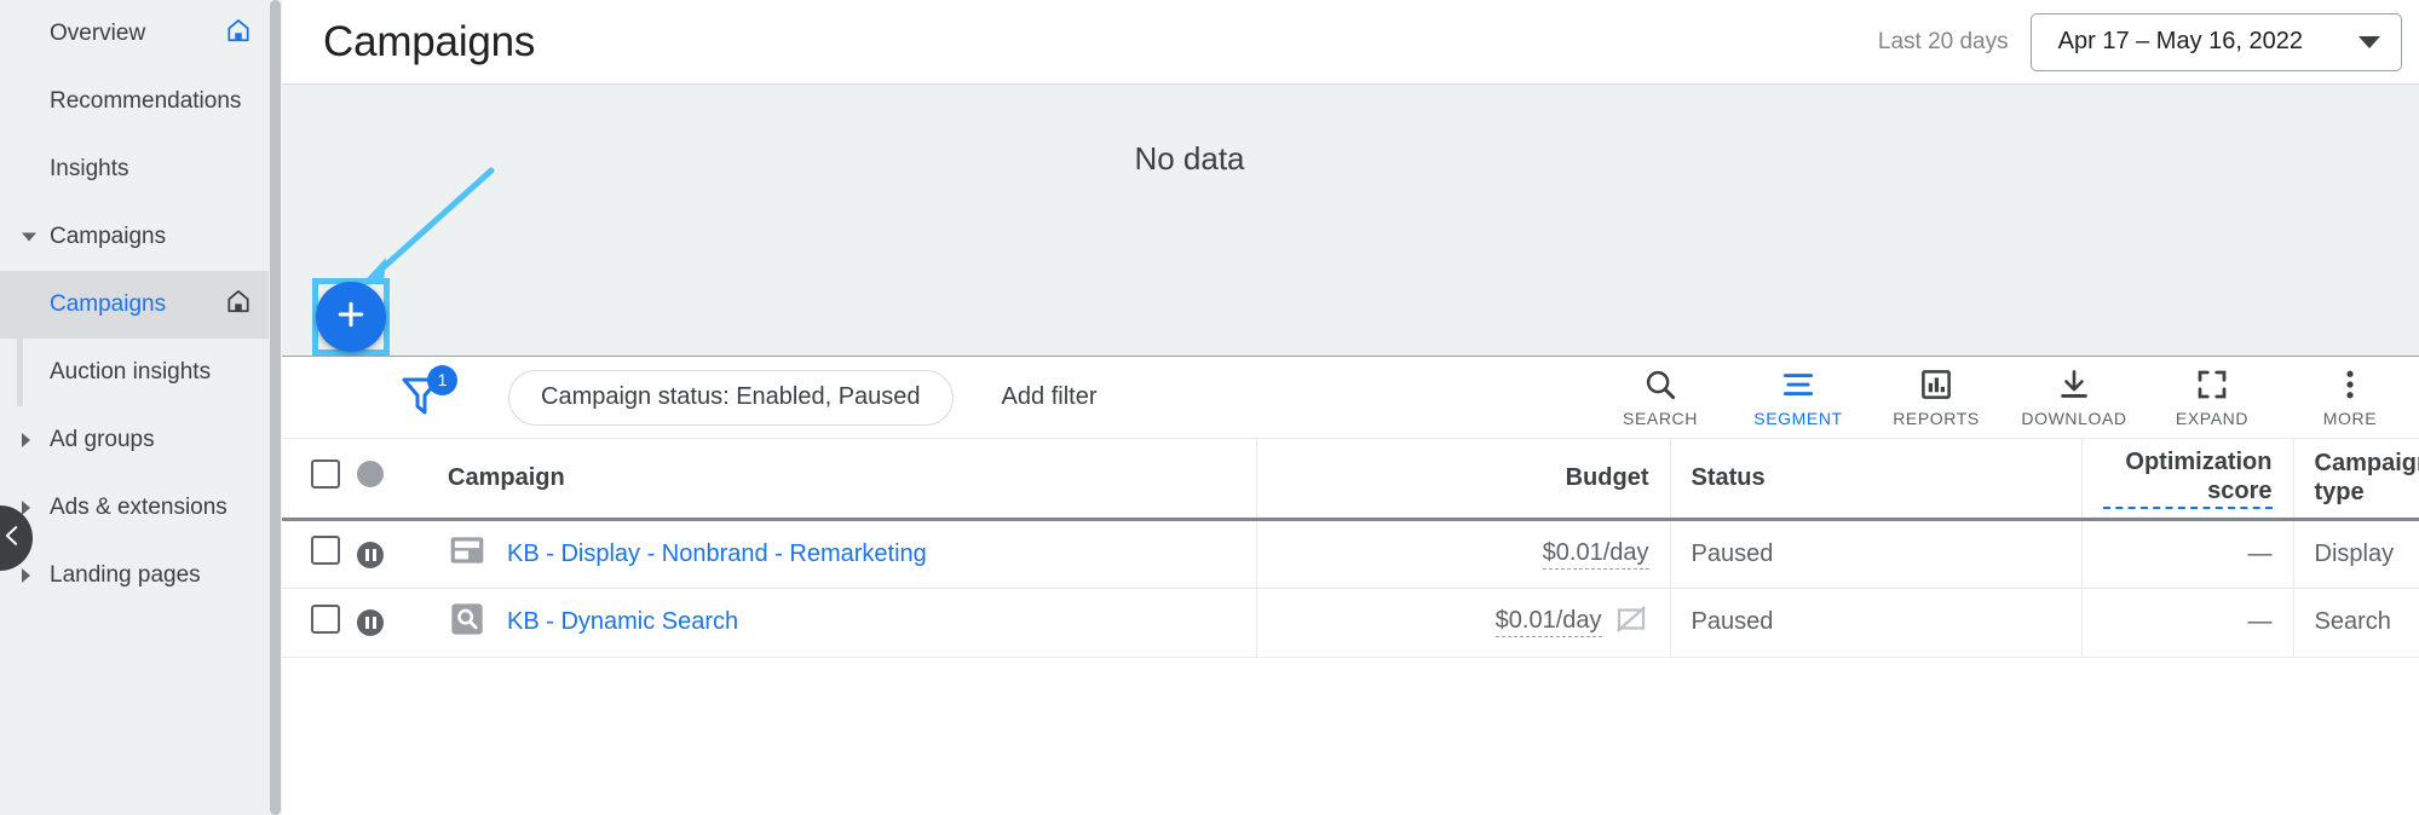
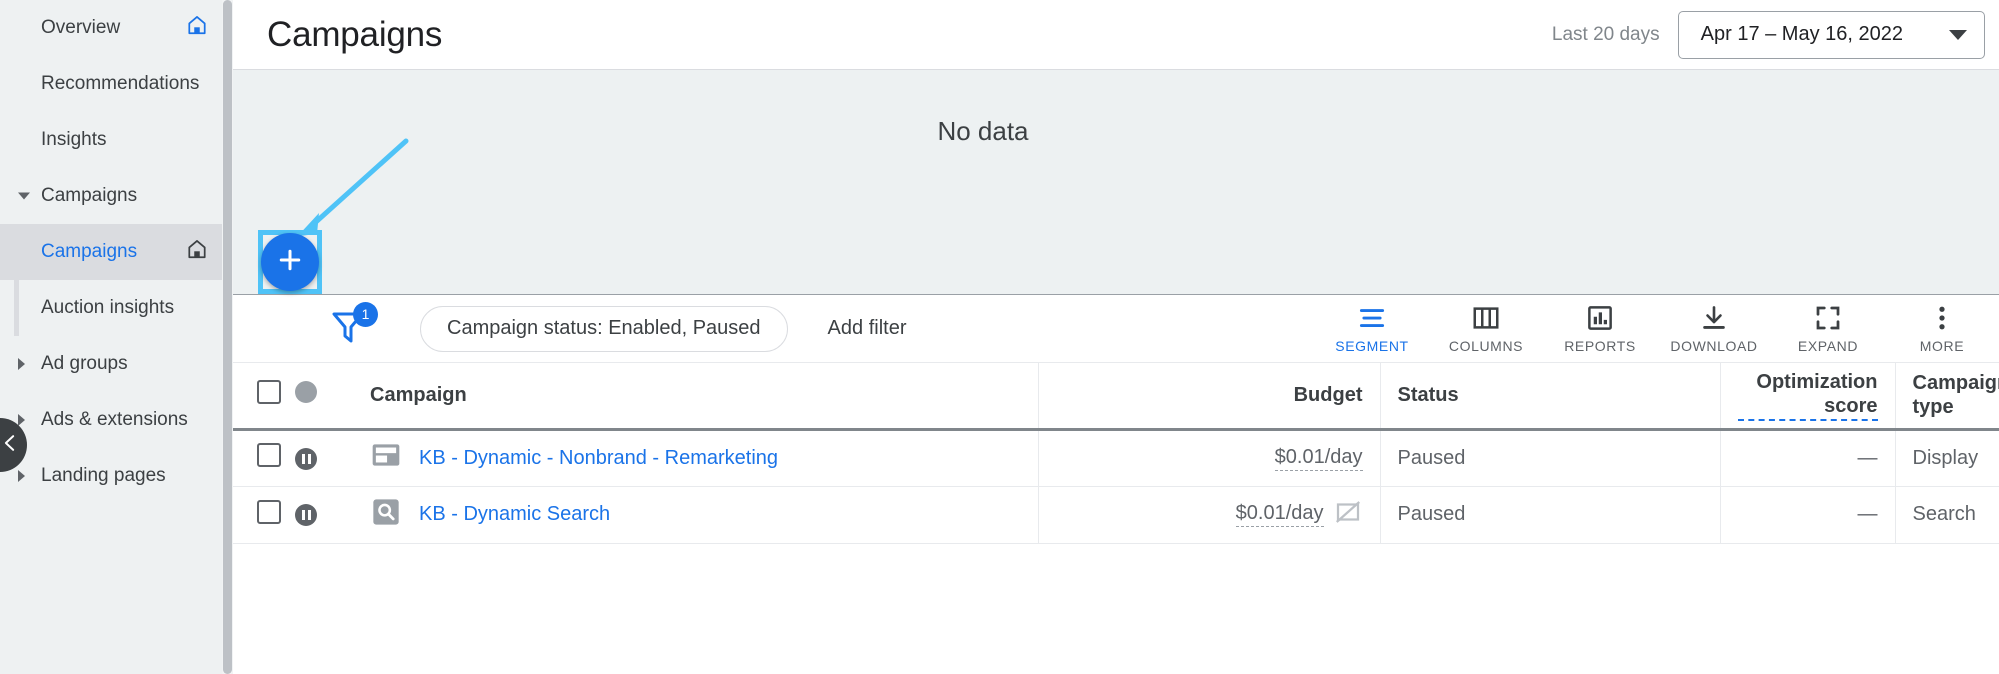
  Overview
  Recommendations
  Insights
  Campaigns
  Campaigns
  Auction insights
  Ad groups
  Ads & extensions
  Landing pages
  Campaigns
  Last 20 days
  Apr 17 – May 16, 2022
  No data
  1
  Campaign status: Enabled, Paused
  Add filter
- SEARCH
  SEGMENT
+ COLUMNS
  REPORTS
  DOWNLOAD
  EXPAND
  MORE
  		Campaign	Budget	Status	Optimization score	Campaig type
- 		KB - Display - Nonbrand - Remarketing	$0.01/day	Paused	—	Display
+ 		KB - Dynamic - Nonbrand - Remarketing	$0.01/day	Paused	—	Display
  		KB - Dynamic Search	$0.01/day	Paused	—	Search
